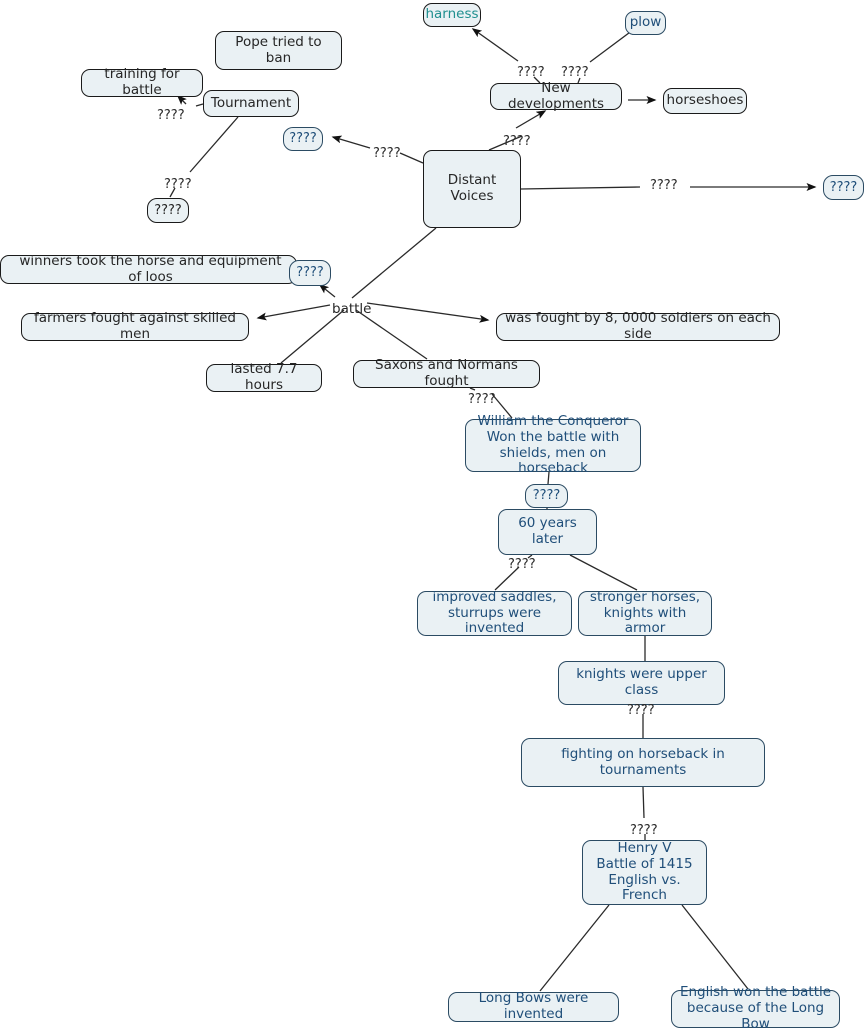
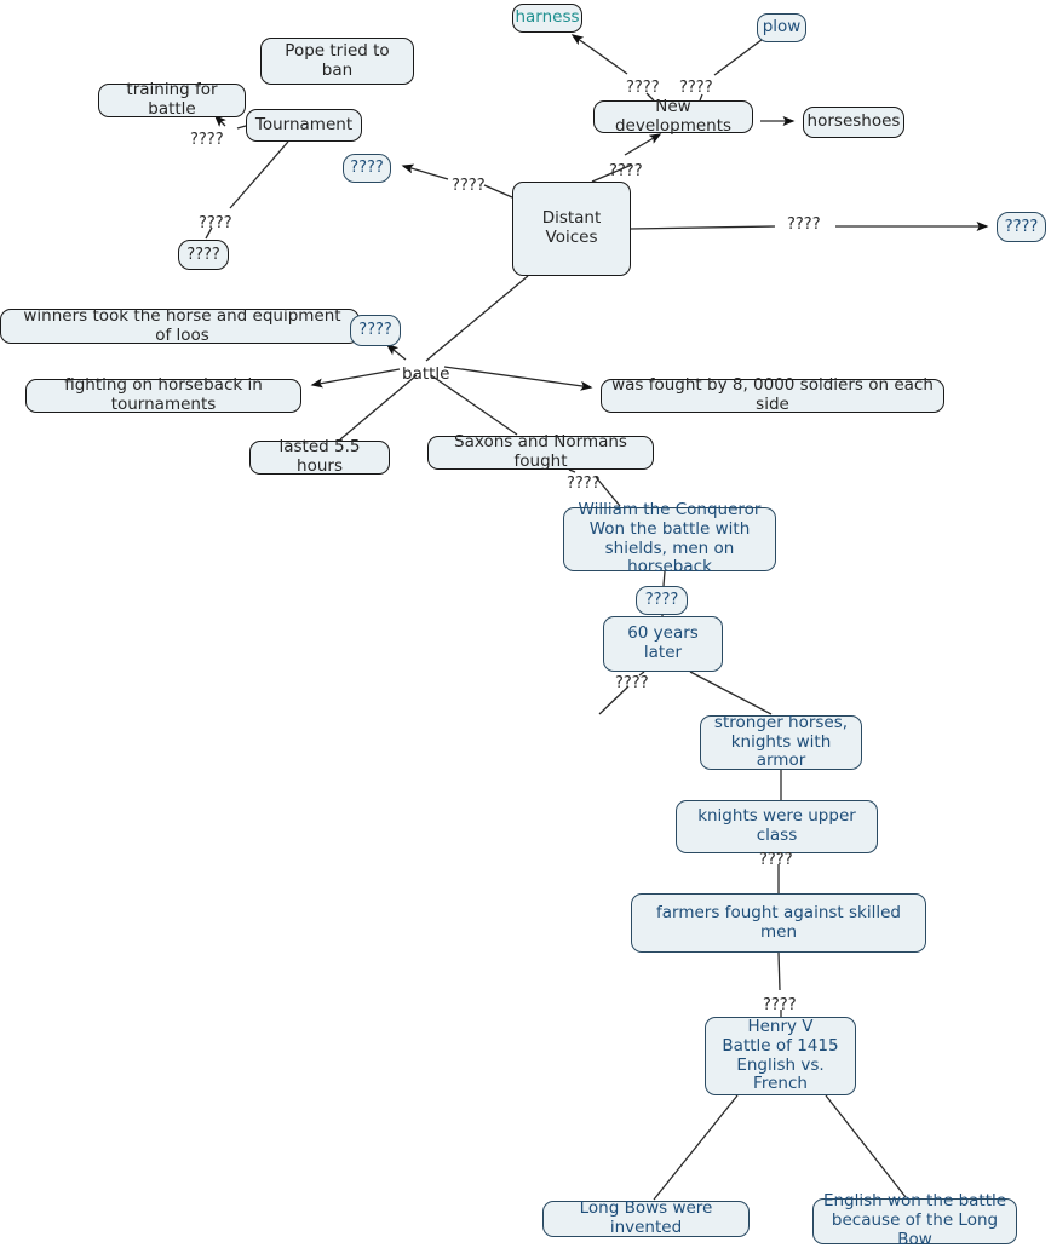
  Pope tried to ban
  training for battle
  Tournament
  ????
  ????
  harness
  plow
  New developments
  horseshoes
  Distant Voices
  ????
  winners took the horse and equipment of loos
  ????
- farmers fought against skilled men
+ fighting on horseback in tournaments
  was fought by 8, 0000 soldiers on each side
- lasted 7.7 hours
+ lasted 5.5 hours
  Saxons and Normans fought
  William the Conqueror
  Won the battle with
  shields, men on horseback
  ????
  60 years later
- improved saddles,
- sturrups were invented
  stronger horses,
  knights with armor
  knights were upper class
- fighting on horseback in tournaments
+ farmers fought against skilled men
  Henry V
  Battle of 1415
  English vs. French
  Long Bows were invented
  English won the battle
  because of the Long Bow
  battle
  ????
  ????
  ????
  ????
  ????
  ????
  ????
  ????
  ????
  ????
  ????
